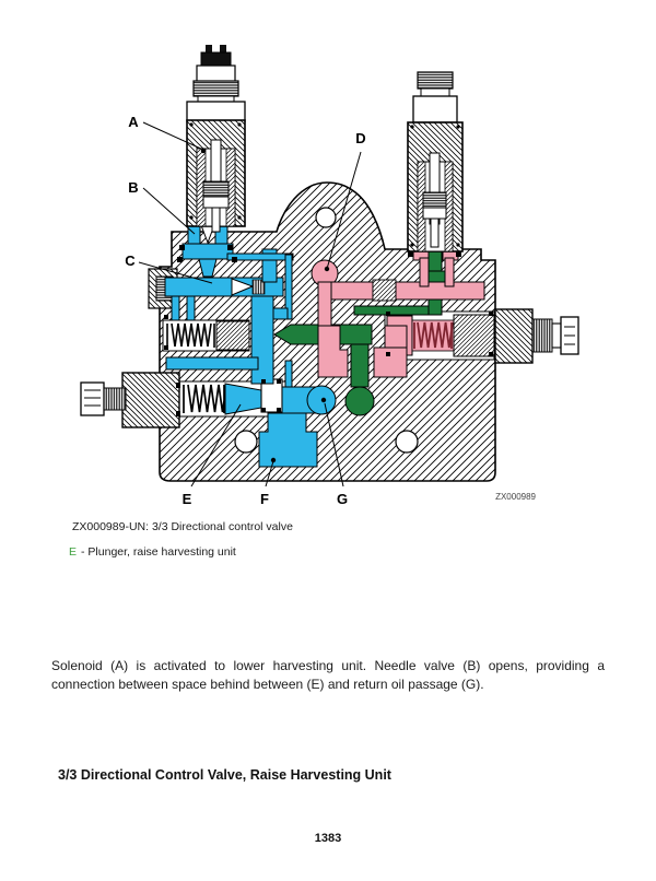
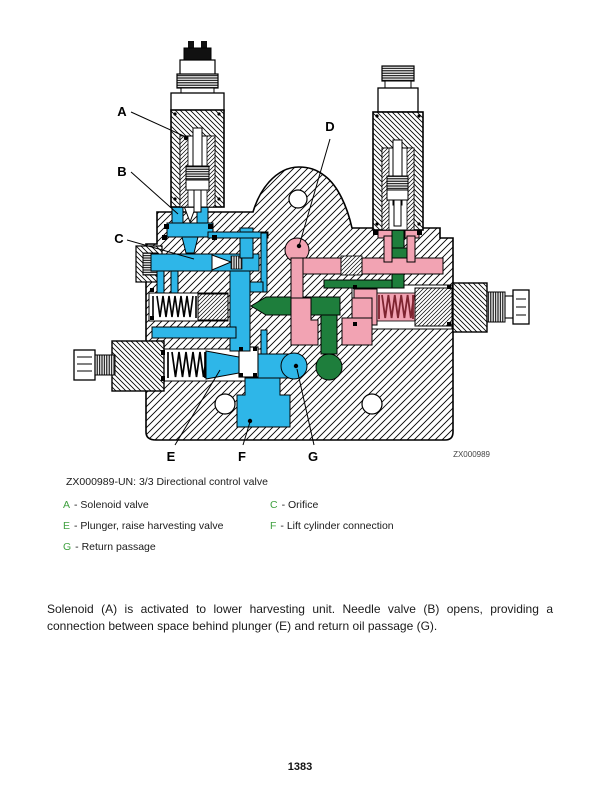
  A
  B
  C
  D
  E
  F
  G
  ZX000989
  ZX000989-UN: 3/3 Directional control valve
+ A - Solenoid valve
+ C - Orifice
- E - Plunger, raise harvesting unit
+ E - Plunger, raise harvesting valve
+ F - Lift cylinder connection
+ G - Return passage
- Solenoid (A) is activated to lower harvesting unit. Needle valve (B) opens, providing a connection between space behind between (E) and return oil passage (G).
+ Solenoid (A) is activated to lower harvesting unit. Needle valve (B) opens, providing a connection between space behind plunger (E) and return oil passage (G).
- 3/3 Directional Control Valve, Raise Harvesting Unit
  1383
